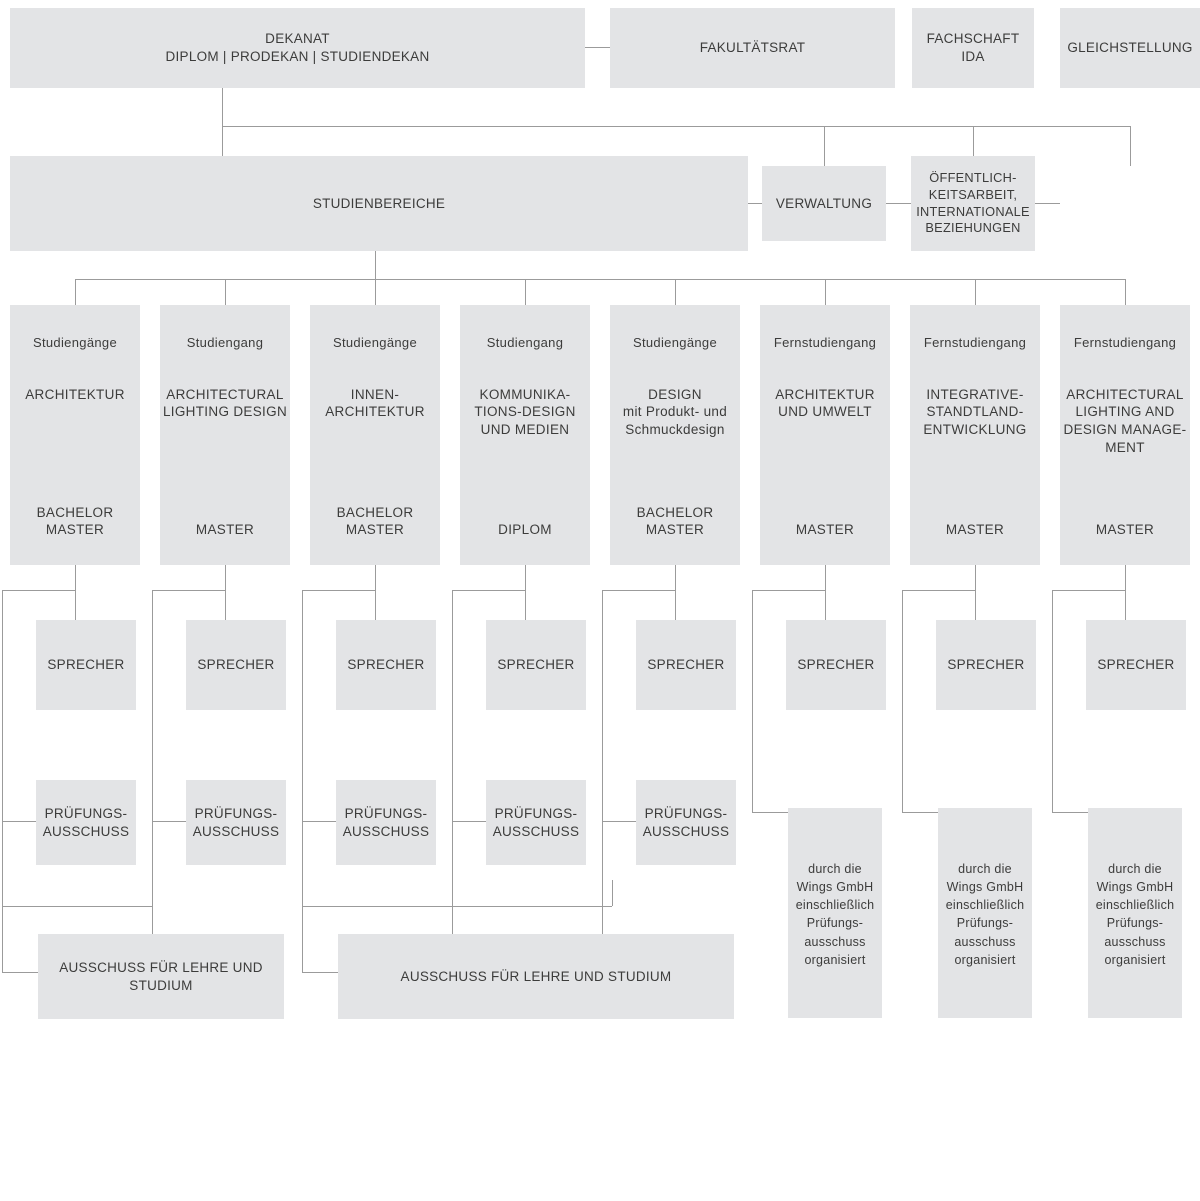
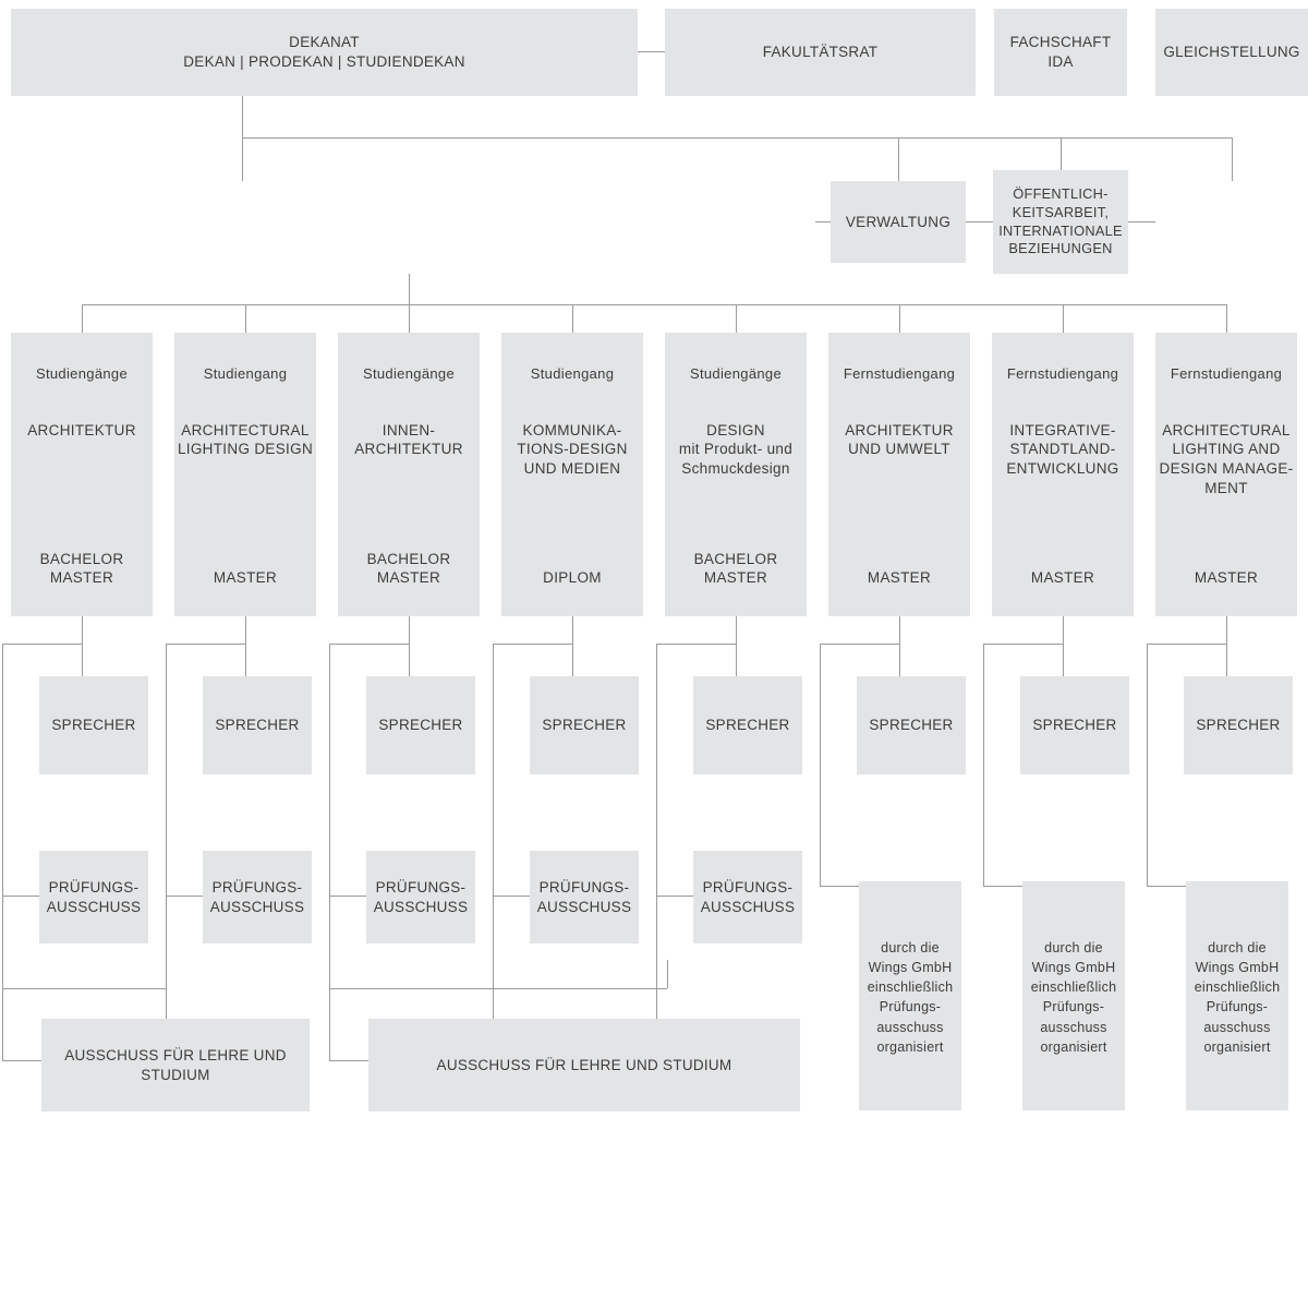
  DEKANAT
- DIPLOM | PRODEKAN | STUDIENDEKAN
+ DEKAN | PRODEKAN | STUDIENDEKAN
  FAKULTÄTSRAT
  FACHSCHAFT
  IDA
  GLEICHSTELLUNG
- STUDIENBEREICHE
  VERWALTUNG
  ÖFFENTLICH-
  KEITSARBEIT,
  INTERNATIONALE
  BEZIEHUNGEN
  Studiengänge
  ARCHITEKTUR
  BACHELOR
  MASTER
  Studiengang
  ARCHITECTURAL
  LIGHTING DESIGN
  MASTER
  Studiengänge
  INNEN-
  ARCHITEKTUR
  BACHELOR
  MASTER
  Studiengang
  KOMMUNIKA-
  TIONS-DESIGN
  UND MEDIEN
  DIPLOM
  Studiengänge
  DESIGN
  mit Produkt- und
  Schmuckdesign
  BACHELOR
  MASTER
  Fernstudiengang
  ARCHITEKTUR
  UND UMWELT
  MASTER
  Fernstudiengang
  INTEGRATIVE-
  STANDTLAND-
  ENTWICKLUNG
  MASTER
  Fernstudiengang
  ARCHITECTURAL
  LIGHTING AND
  DESIGN MANAGE-
  MENT
  MASTER
  SPRECHER
  SPRECHER
  SPRECHER
  SPRECHER
  SPRECHER
  SPRECHER
  SPRECHER
  SPRECHER
  PRÜFUNGS-
  AUSSCHUSS
  PRÜFUNGS-
  AUSSCHUSS
  PRÜFUNGS-
  AUSSCHUSS
  PRÜFUNGS-
  AUSSCHUSS
  PRÜFUNGS-
  AUSSCHUSS
  durch die
  Wings GmbH
  einschließlich
  Prüfungs-
  ausschuss
  organisiert
  durch die
  Wings GmbH
  einschließlich
  Prüfungs-
  ausschuss
  organisiert
  durch die
  Wings GmbH
  einschließlich
  Prüfungs-
  ausschuss
  organisiert
  AUSSCHUSS FÜR LEHRE UND STUDIUM
  AUSSCHUSS FÜR LEHRE UND STUDIUM
